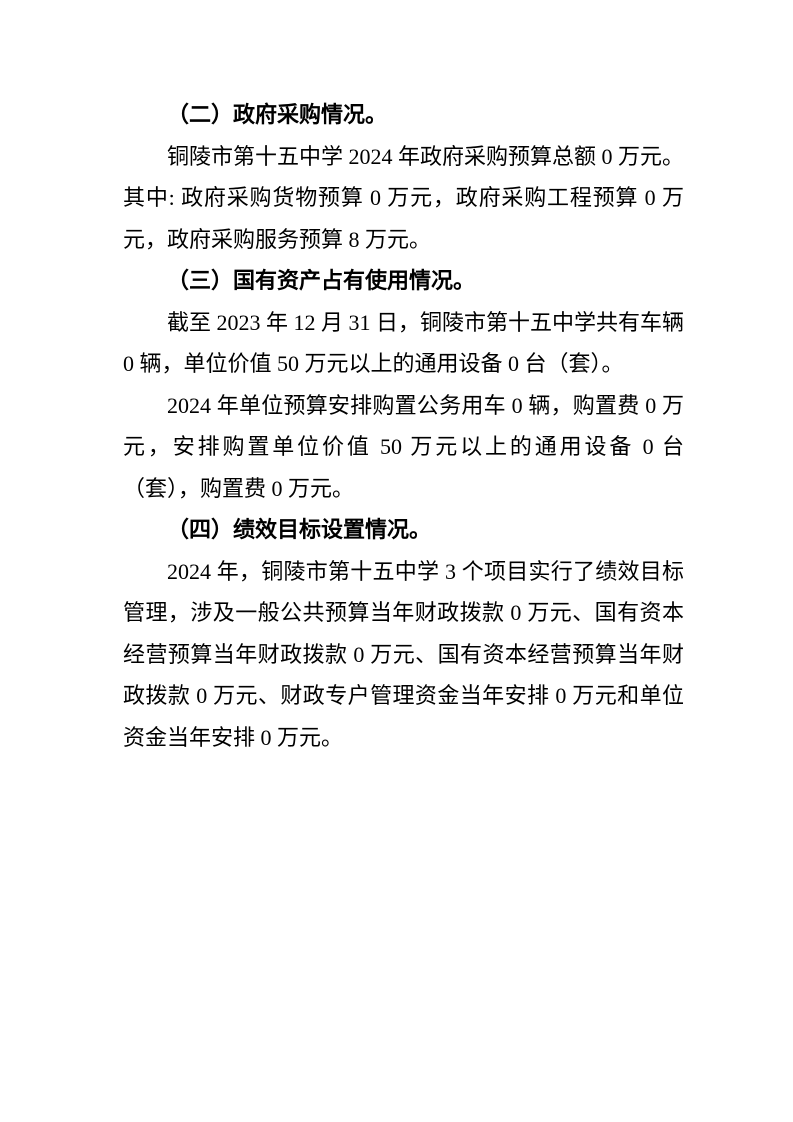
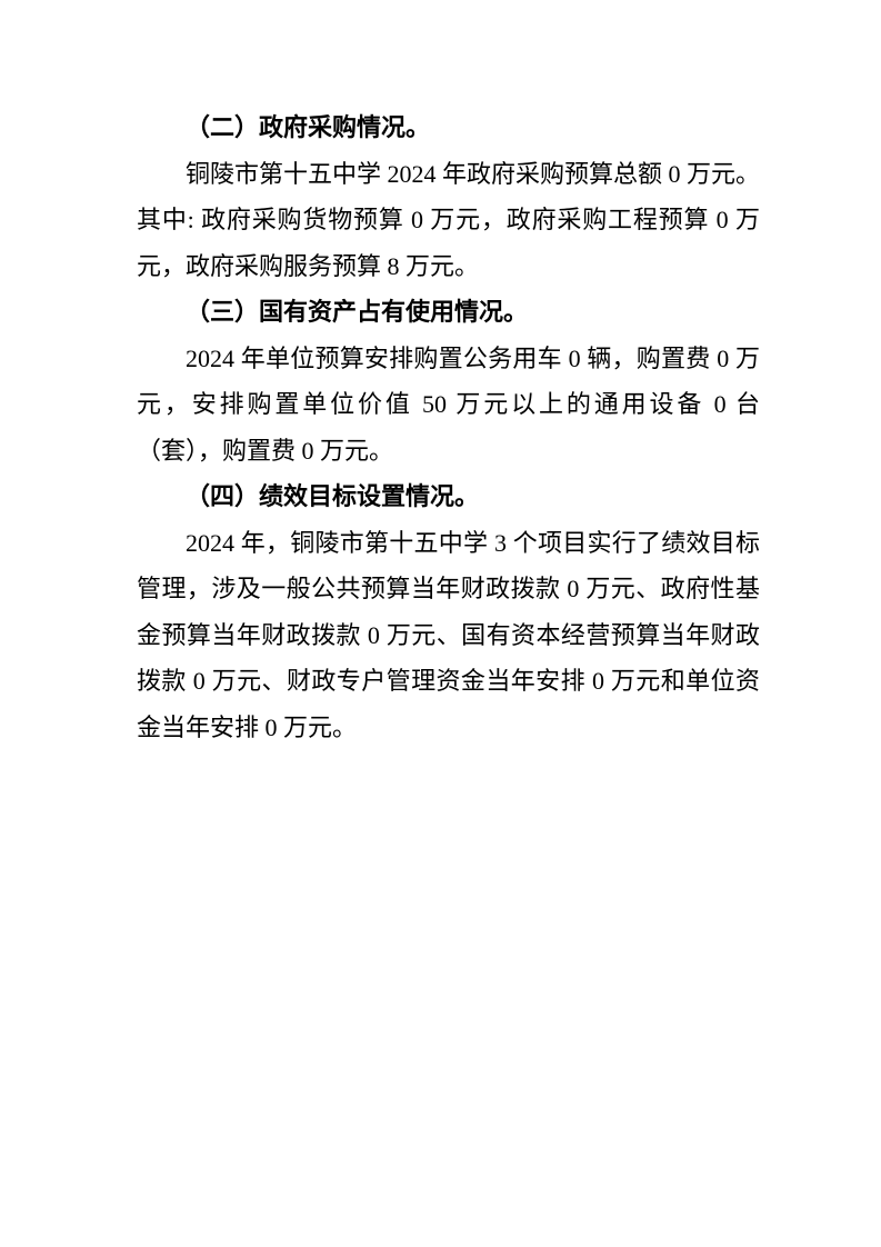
  （二）政府采购情况。
  铜陵市第十五中学 2024 年政府采购预算总额 0 万元。其中: 政府采购货物预算 0 万元，政府采购工程预算 0 万元，政府采购服务预算 8 万元。
  （三）国有资产占有使用情况。
- 截至 2023 年 12 月 31 日，铜陵市第十五中学共有车辆 0 辆，单位价值 50 万元以上的通用设备 0 台（套）。
  2024 年单位预算安排购置公务用车 0 辆，购置费 0 万元，安排购置单位价值 50 万元以上的通用设备 0 台（套），购置费 0 万元。
  （四）绩效目标设置情况。
- 2024 年，铜陵市第十五中学 3 个项目实行了绩效目标管理，涉及一般公共预算当年财政拨款 0 万元、国有资本经营预算当年财政拨款 0 万元、国有资本经营预算当年财政拨款 0 万元、财政专户管理资金当年安排 0 万元和单位资金当年安排 0 万元。
+ 2024 年，铜陵市第十五中学 3 个项目实行了绩效目标管理，涉及一般公共预算当年财政拨款 0 万元、政府性基金预算当年财政拨款 0 万元、国有资本经营预算当年财政拨款 0 万元、财政专户管理资金当年安排 0 万元和单位资金当年安排 0 万元。
